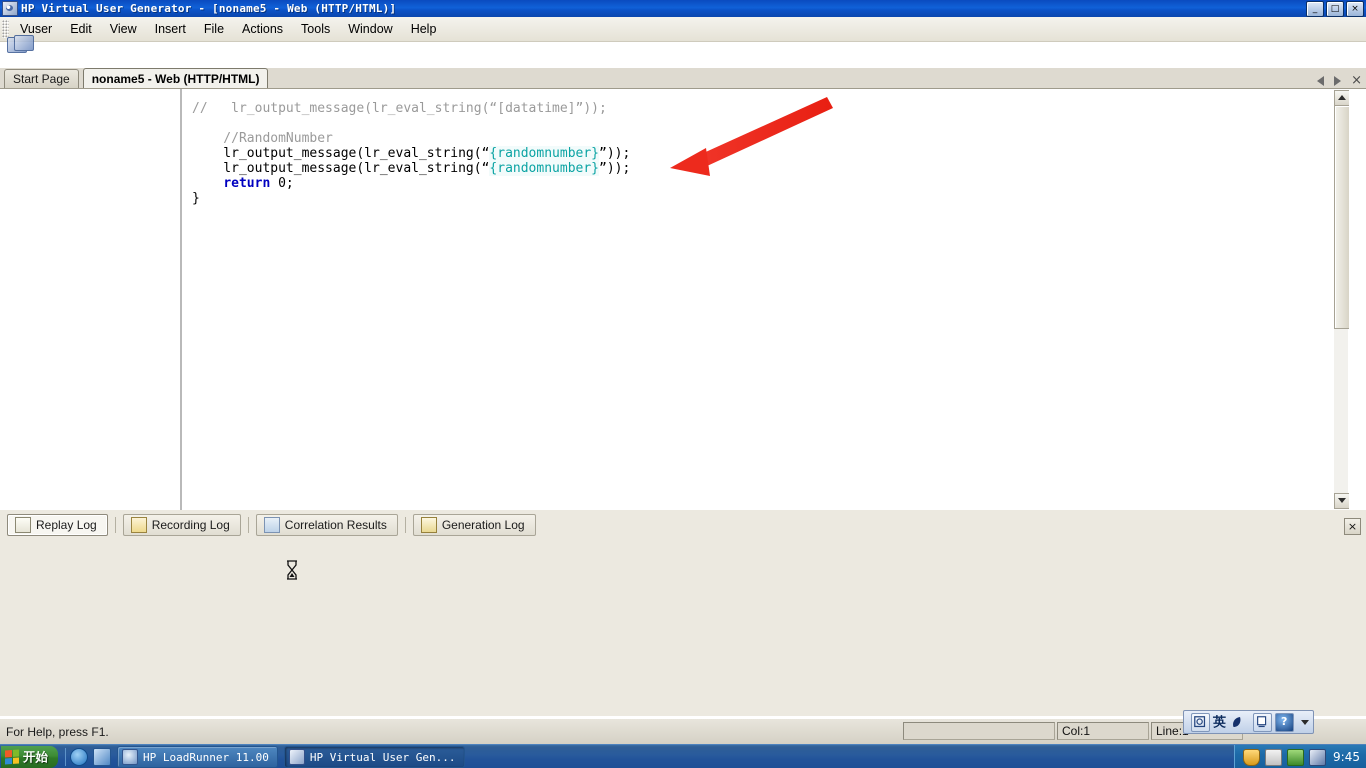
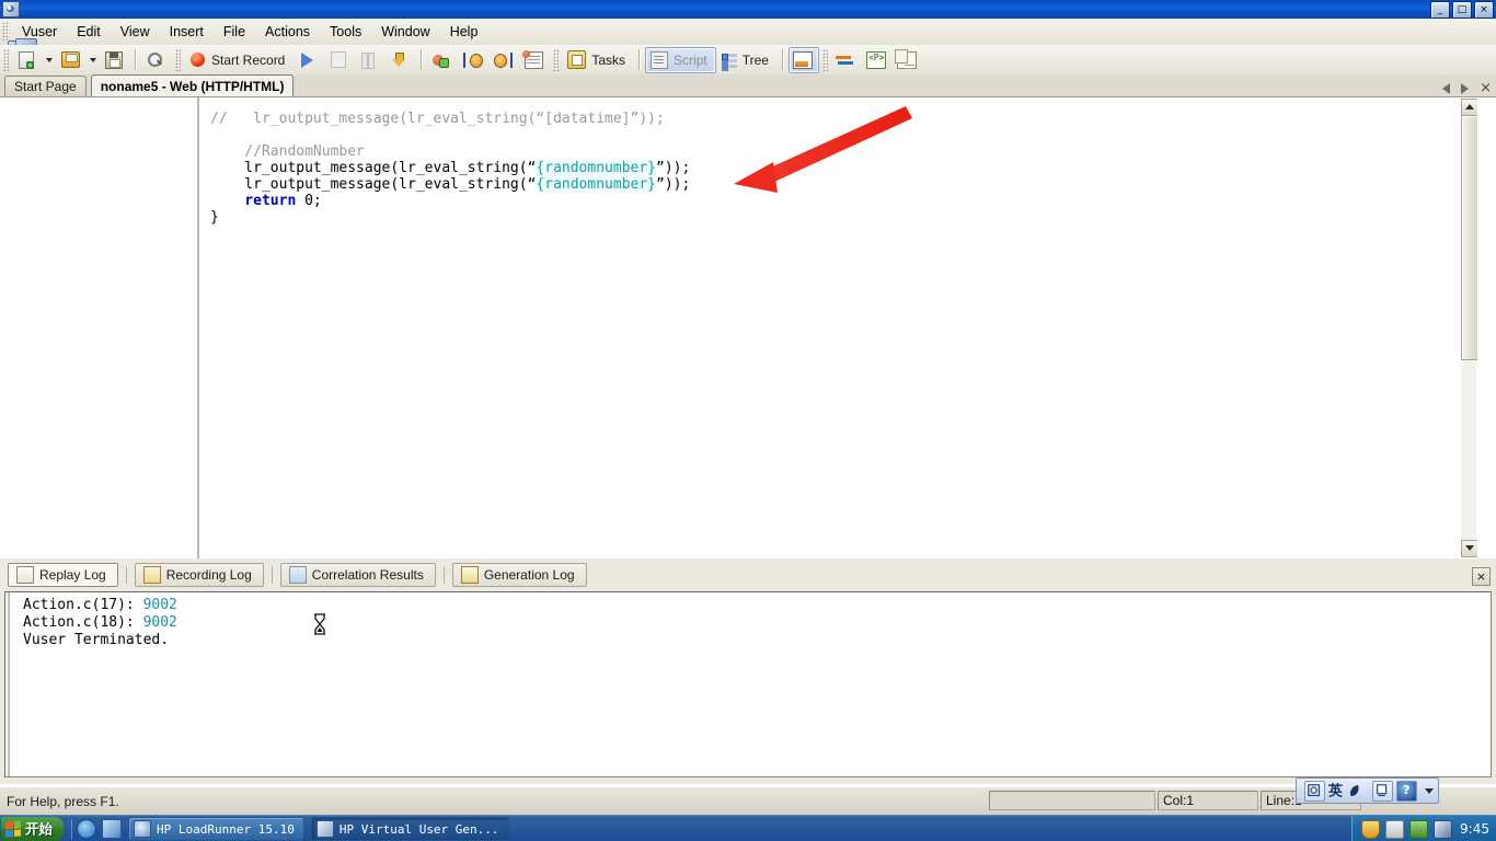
- HP Virtual User Generator - [noname5 - Web (HTTP/HTML)]
  _
  □
  ×
  Vuser
  Edit
  View
  Insert
  File
  Actions
  Tools
  Window
  Help
+ Start Record
+ Tasks
+ Script
+ Tree
  Start Page
  noname5 - Web (HTTP/HTML)
  ×
  // lr_output_message(lr_eval_string(“[datatime]”)); //RandomNumber lr_output_message(lr_eval_string(“{randomnumber}”)); lr_output_message(lr_eval_string(“{randomnumber}”)); return 0; }
  Replay Log
  Recording Log
  Correlation Results
  Generation Log
  ×
+ Action.c(17): 9002 Action.c(18): 9002 Vuser Terminated.
  For Help, press F1.
  Col:1
  Line:
  英
  ?
  开始
- HP LoadRunner 11.00
+ HP LoadRunner 15.10
  HP Virtual User Gen...
  9:45
